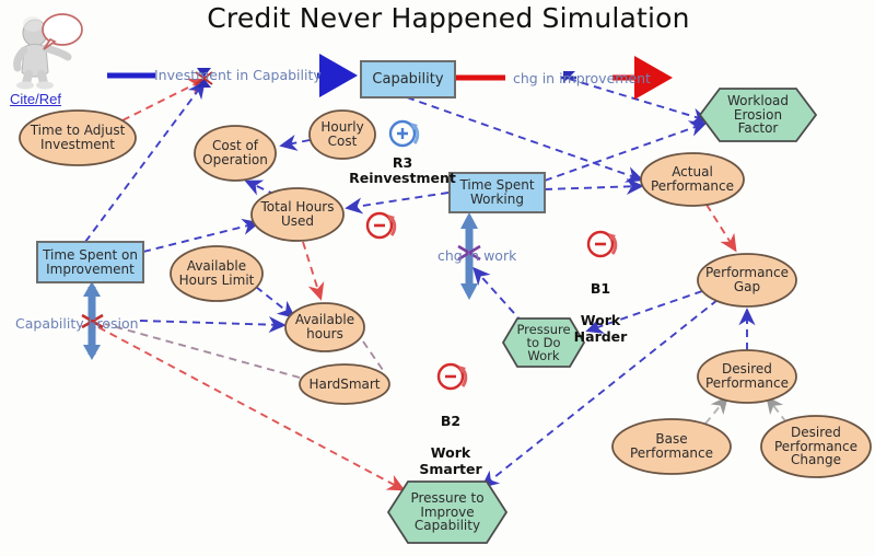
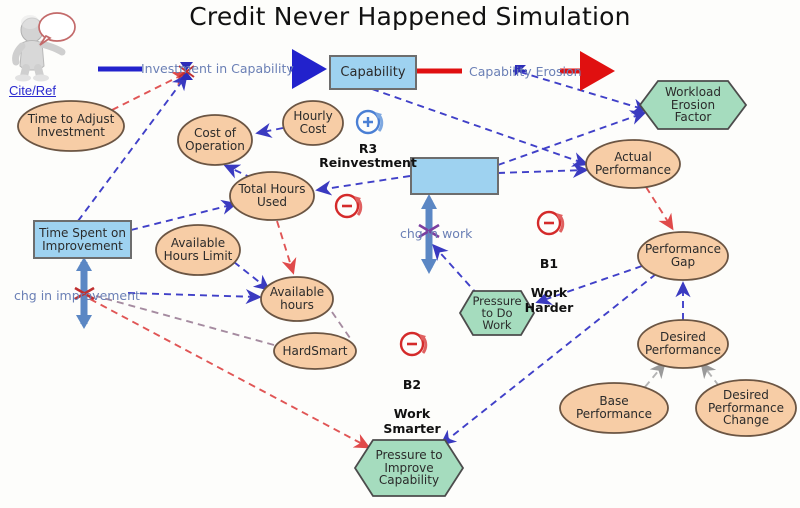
  Credit Never Happened Simulation
  Cite/Ref
  Investment in Capability
- chg in improvement
+ Capability Erosion
  chg in work
- Capability Erosion
+ chg in improvement
  Capability
- Time Spent
- Working
  Time Spent on
  Improvement
  Time to Adjust
  Investment
  Cost of
  Operation
  Hourly
  Cost
  Total Hours
  Used
  Available
  Hours Limit
  Available
  hours
  HardSmart
  Actual
  Performance
  Performance
  Gap
  Desired
  Performance
  Base
  Performance
  Desired
  Performance
  Change
  Workload
  Erosion
  Factor
  Pressure
  to Do
  Work
  Pressure to
  Improve
  Capability
  R3
  Reinvestment
  B1
  Work
  Harder
  B2
  Work
  Smarter
